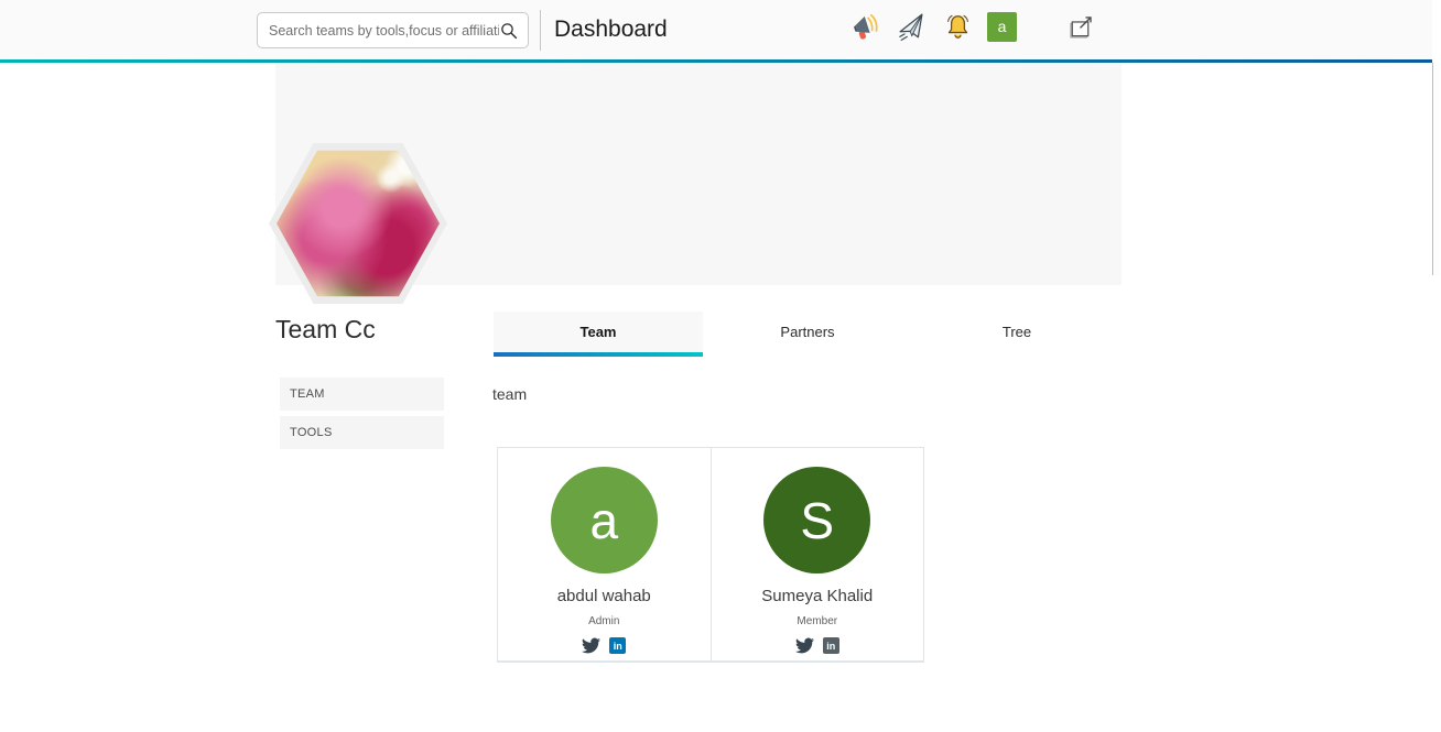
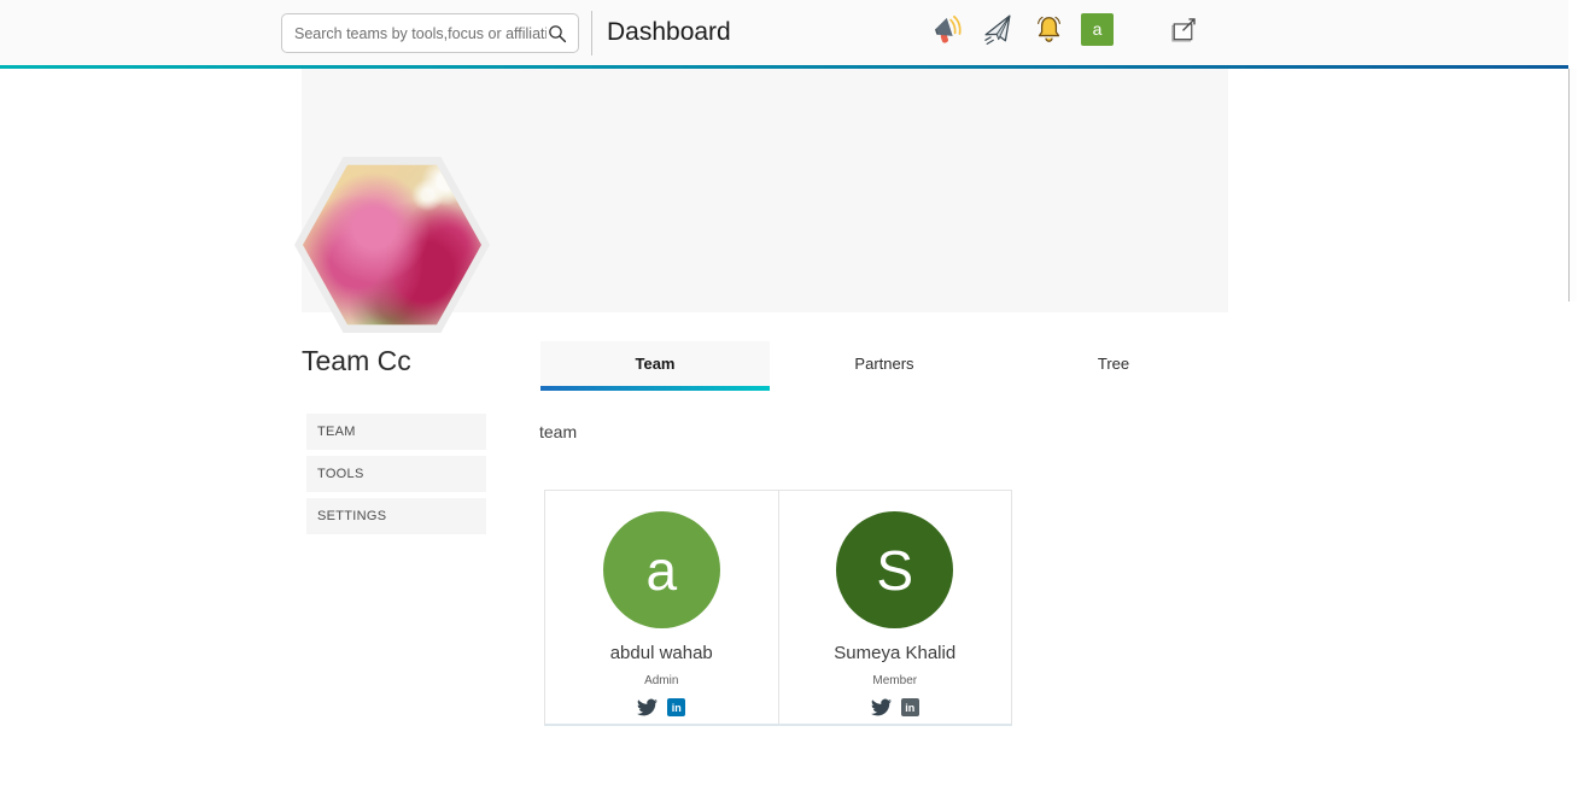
  Search teams by tools,focus or affiliati
  Dashboard
  a
  Team Cc
  Team
  Partners
  Tree
  TEAM
  TOOLS
+ SETTINGS
  team
  a
  abdul wahab
  Admin
  in
  S
  Sumeya Khalid
  Member
  in
